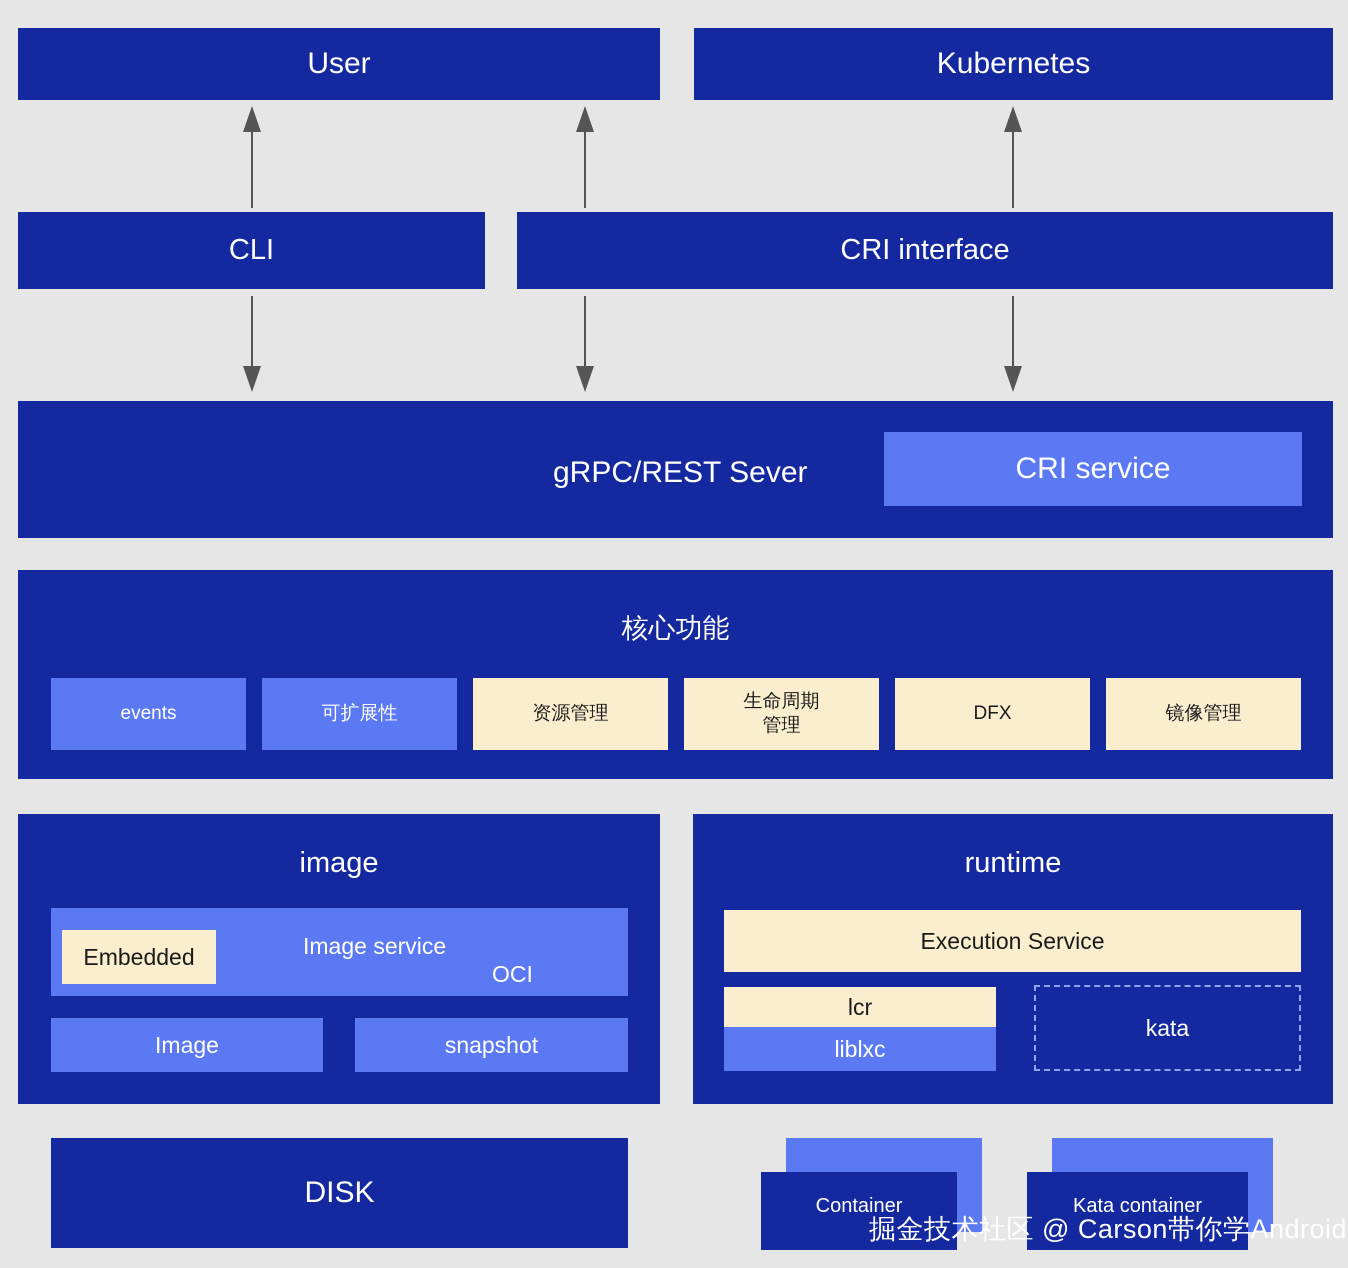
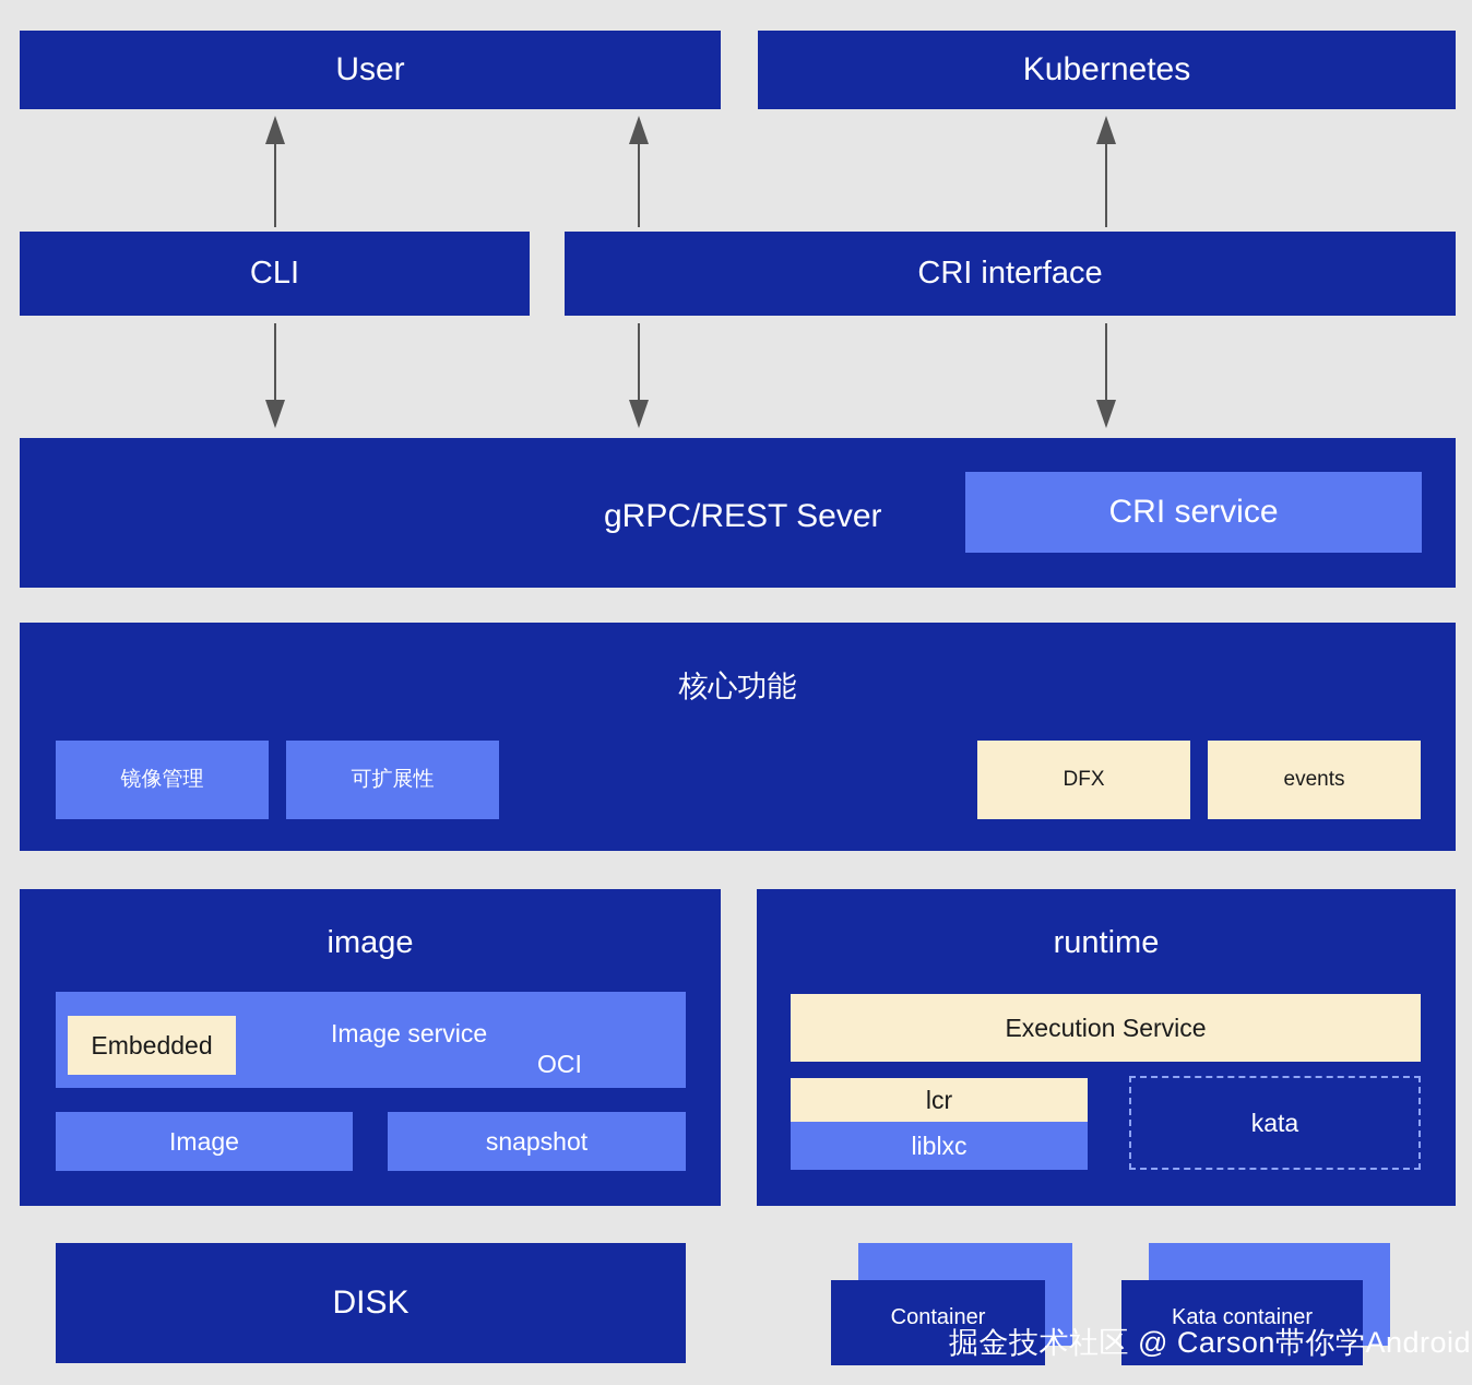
  User
  Kubernetes
  CLI
  CRI interface
  gRPC/REST Sever
  CRI service
  核心功能
- events
+ 镜像管理
  可扩展性
- 资源管理
- 生命周期
- 管理
  DFX
- 镜像管理
+ events
  image
  Image service
  OCI
  Embedded
  Image
  snapshot
  runtime
  Execution Service
  lcr
  liblxc
  kata
  DISK
  Container
  Kata container
  掘金技术社区 @ Carson带你学Android
